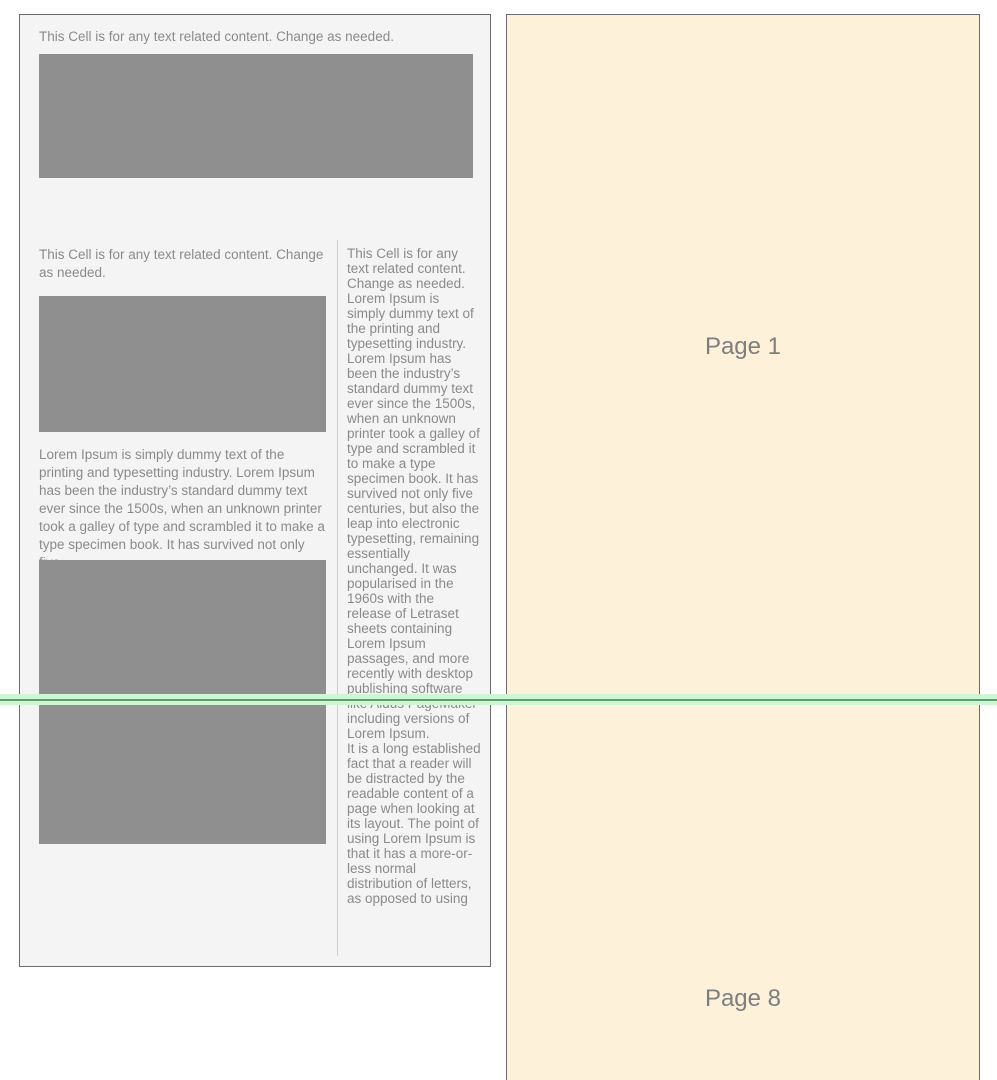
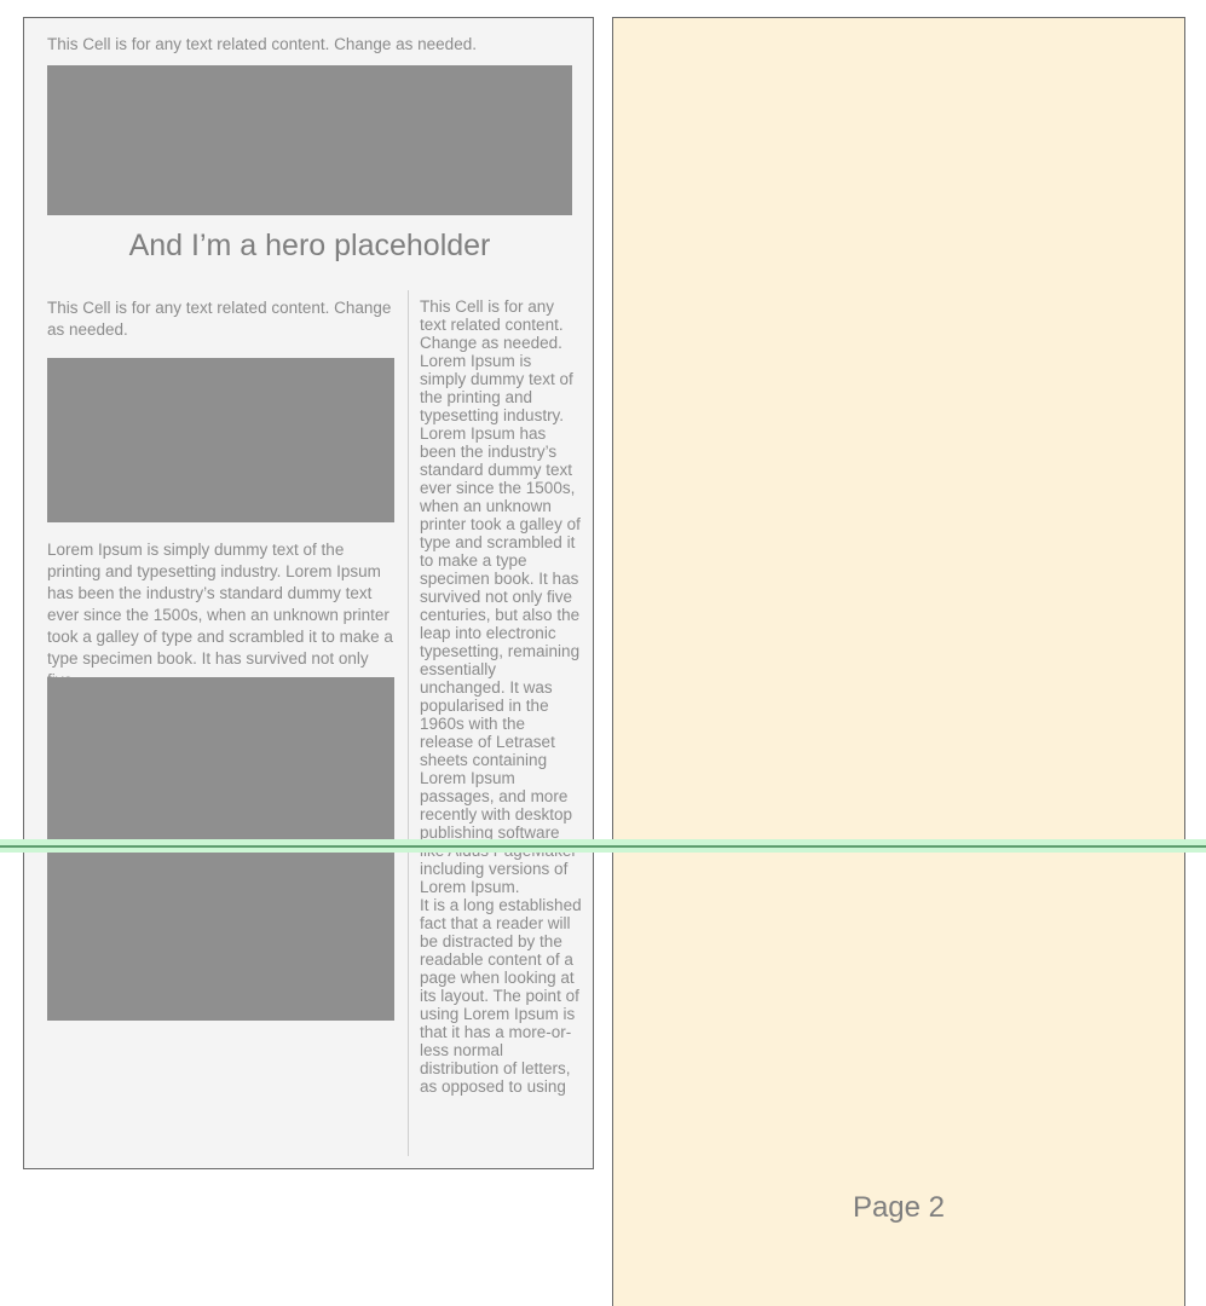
  This Cell is for any text related content. Change as needed.
+ And I’m a hero placeholder
  This Cell is for any text related content. Change as needed.
  Lorem Ipsum is simply dummy text of the printing and typesetting industry. Lorem Ipsum has been the industry’s standard dummy text ever since the 1500s, when an unknown printer took a galley of type and scrambled it to make a type specimen book. It has survived not only
  This Cell is for any text related content. Change as needed. Lorem Ipsum is simply dummy text of the printing and typesetting industry. Lorem Ipsum has been the industry’s standard dummy text ever since the 1500s, when an unknown printer took a galley of type and scrambled it to make a type specimen book. It has survived not only five centuries, but also the leap into electronic typesetting, remaining essentially unchanged. It was popularised in the 1960s with the release of Letraset sheets containing Lorem Ipsum passages, and more recently with desktop publishing software including versions of Lorem Ipsum.
  It is a long established fact that a reader will be distracted by the readable content of a page when looking at its layout. The point of using Lorem Ipsum is that it has a more-or-less normal distribution of letters, as opposed to using
- Page 1
- Page 8
+ Page 2
